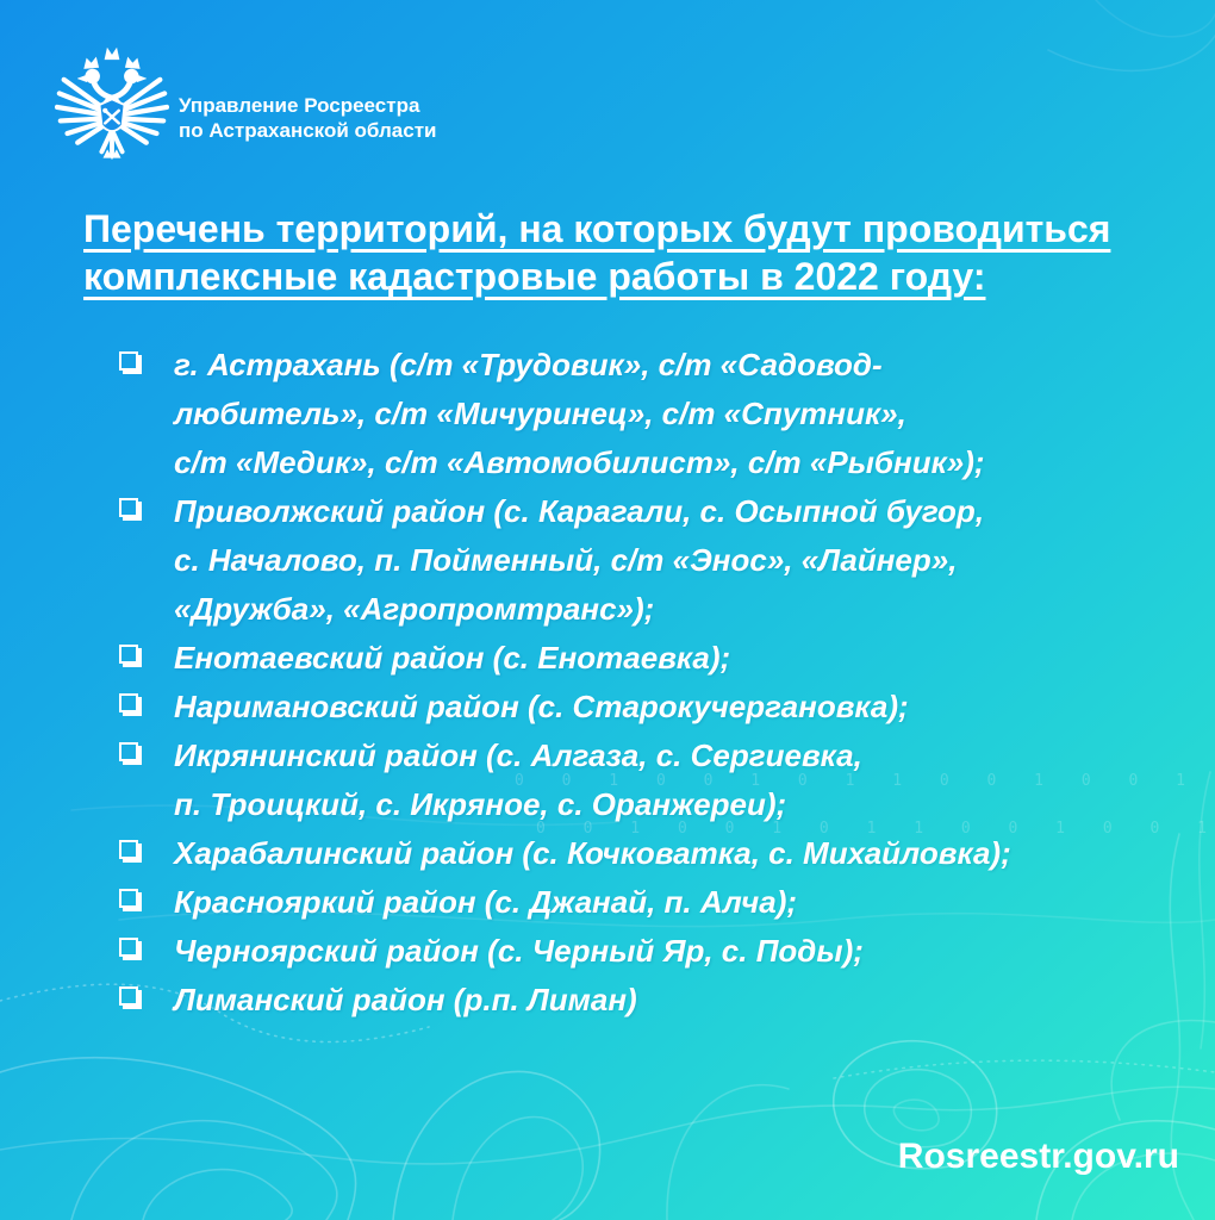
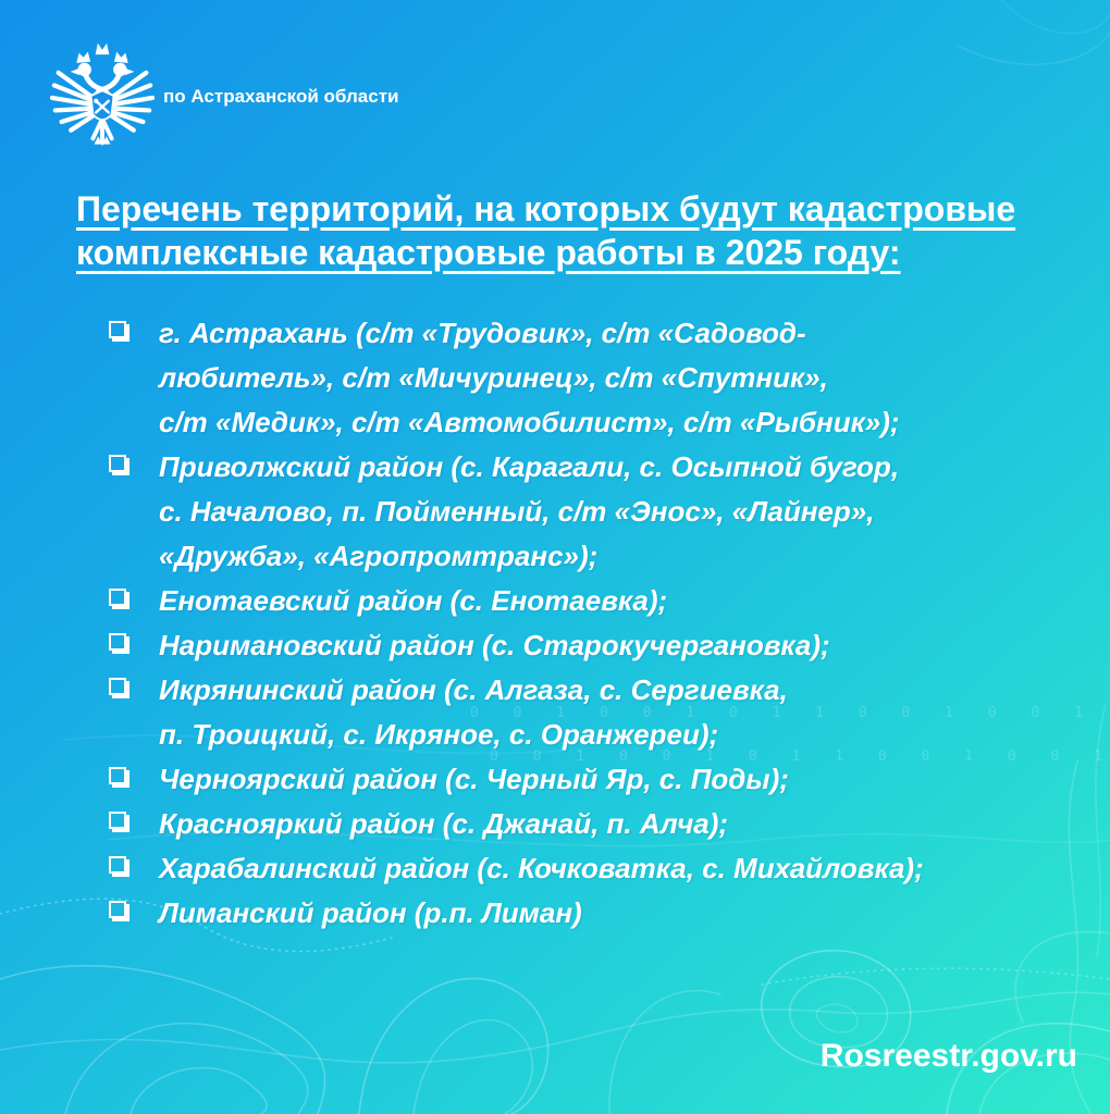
  0 0 1 0 0 1 0 1 1 0 0 1 0 0 1
  0 0 1 0 0 1 0 1 1 0 0 1 0 0 1
- Управление Росреестра
  по Астраханской области
- Перечень территорий, на которых будут проводиться
+ Перечень территорий, на которых будут кадастровые
- комплексные кадастровые работы в 2022 году:
+ комплексные кадастровые работы в 2025 году:
  г. Астрахань (с/т «Трудовик», с/т «Садовод-
  любитель», с/т «Мичуринец», с/т «Спутник»,
  с/т «Медик», с/т «Автомобилист», с/т «Рыбник»);
  Приволжский район (с. Карагали, с. Осыпной бугор,
  с. Началово, п. Пойменный, с/т «Энос», «Лайнер»,
  «Дружба», «Агропромтранс»);
  Енотаевский район (с. Енотаевка);
  Наримановский район (с. Старокучергановка);
  Икрянинский район (с. Алгаза, с. Сергиевка,
  п. Троицкий, с. Икряное, с. Оранжереи);
- Харабалинский район (с. Кочковатка, с. Михайловка);
+ Черноярский район (с. Черный Яр, с. Поды);
  Краснояркий район (с. Джанай, п. Алча);
- Черноярский район (с. Черный Яр, с. Поды);
+ Харабалинский район (с. Кочковатка, с. Михайловка);
  Лиманский район (р.п. Лиман)
  Rosreestr.gov.ru
